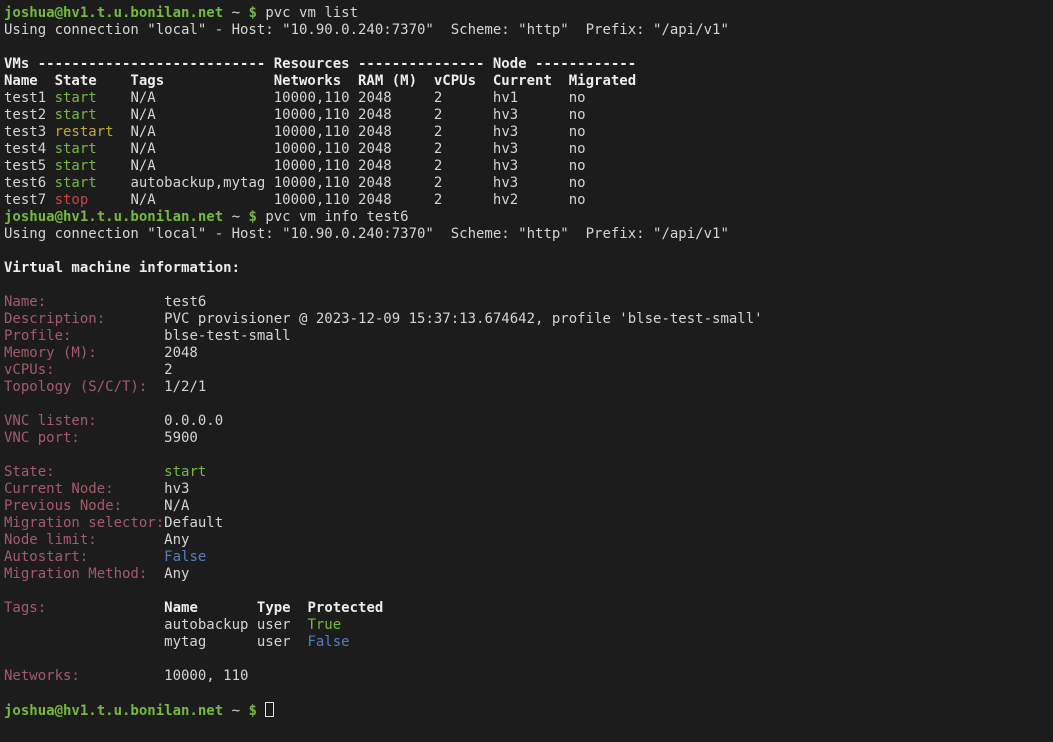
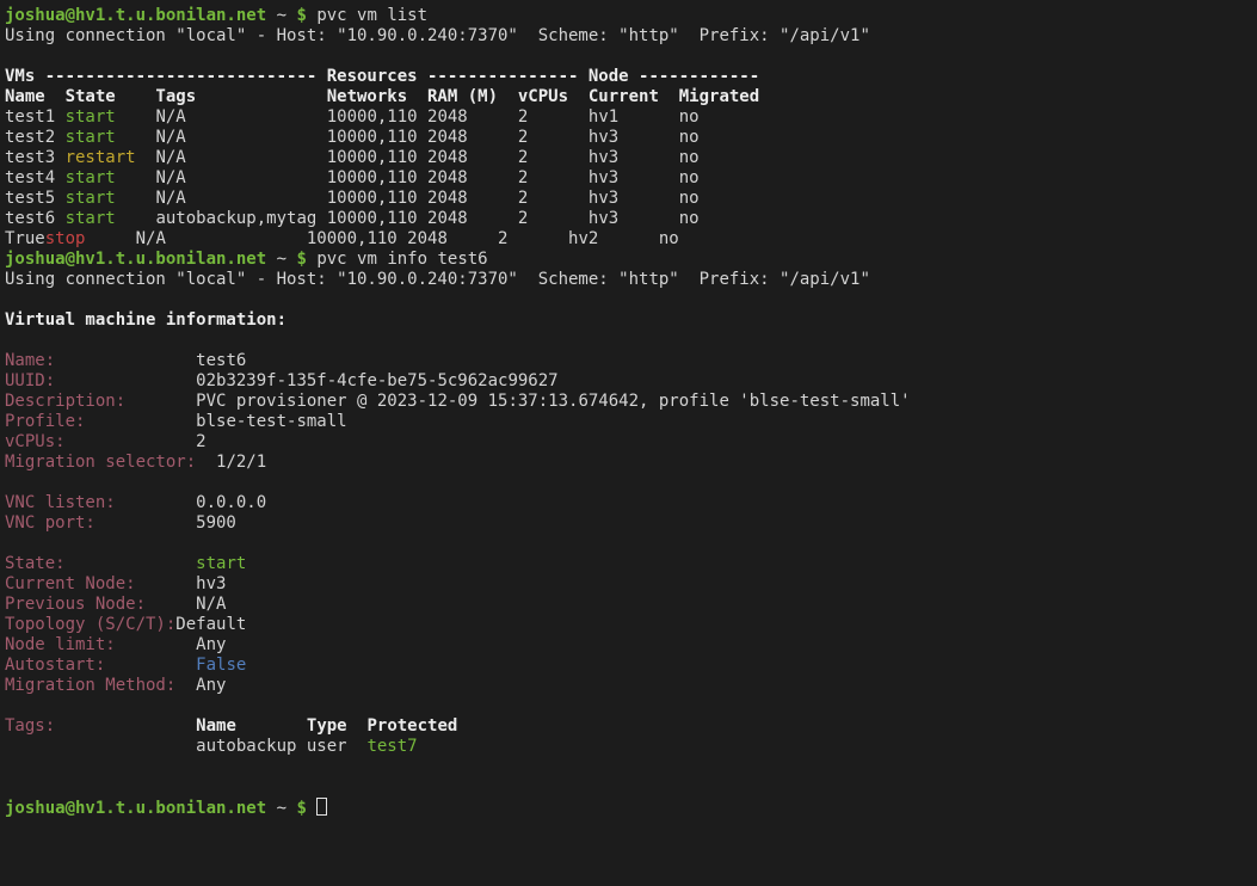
  joshua@hv1.t.u.bonilan.net ~ $ pvc vm list
  Using connection "local" - Host: "10.90.0.240:7370" Scheme: "http" Prefix: "/api/v1"
  VMs --------------------------- Resources --------------- Node ------------
  Name State Tags Networks RAM (M) vCPUs Current Migrated
  test1 start N/A 10000,110 2048 2 hv1 no
  test2 start N/A 10000,110 2048 2 hv3 no
  test3 restart N/A 10000,110 2048 2 hv3 no
  test4 start N/A 10000,110 2048 2 hv3 no
  test5 start N/A 10000,110 2048 2 hv3 no
  test6 start autobackup,mytag 10000,110 2048 2 hv3 no
- test7 stop N/A 10000,110 2048 2 hv2 no
+ Truestop N/A 10000,110 2048 2 hv2 no
  joshua@hv1.t.u.bonilan.net ~ $ pvc vm info test6
  Using connection "local" - Host: "10.90.0.240:7370" Scheme: "http" Prefix: "/api/v1"
  Virtual machine information:
  Name: test6
+ UUID: 02b3239f-135f-4cfe-be75-5c962ac99627
  Description: PVC provisioner @ 2023-12-09 15:37:13.674642, profile 'blse-test-small'
  Profile: blse-test-small
- Memory (M): 2048
  vCPUs: 2
- Topology (S/C/T): 1/2/1
+ Migration selector: 1/2/1
  VNC listen: 0.0.0.0
  VNC port: 5900
  State: start
  Current Node: hv3
  Previous Node: N/A
- Migration selector:Default
+ Topology (S/C/T):Default
  Node limit: Any
  Autostart: False
  Migration Method: Any
  Tags: Name Type Protected
- autobackup user True
+ autobackup user test7
- mytag user False
- Networks: 10000, 110
  joshua@hv1.t.u.bonilan.net ~ $
